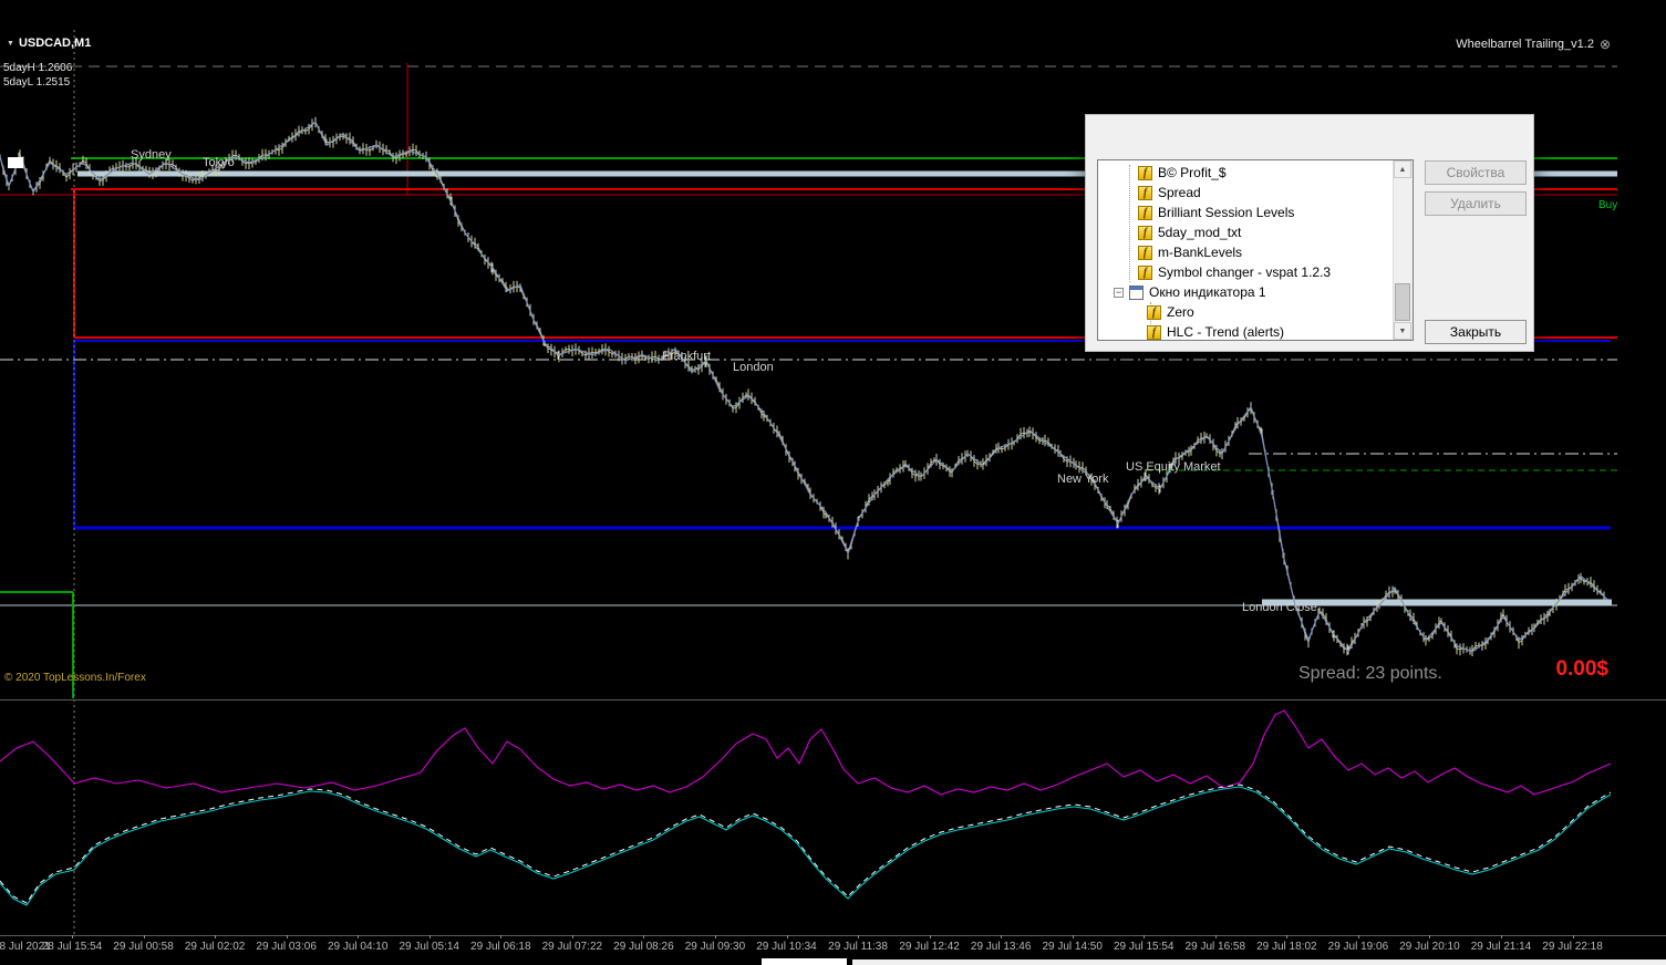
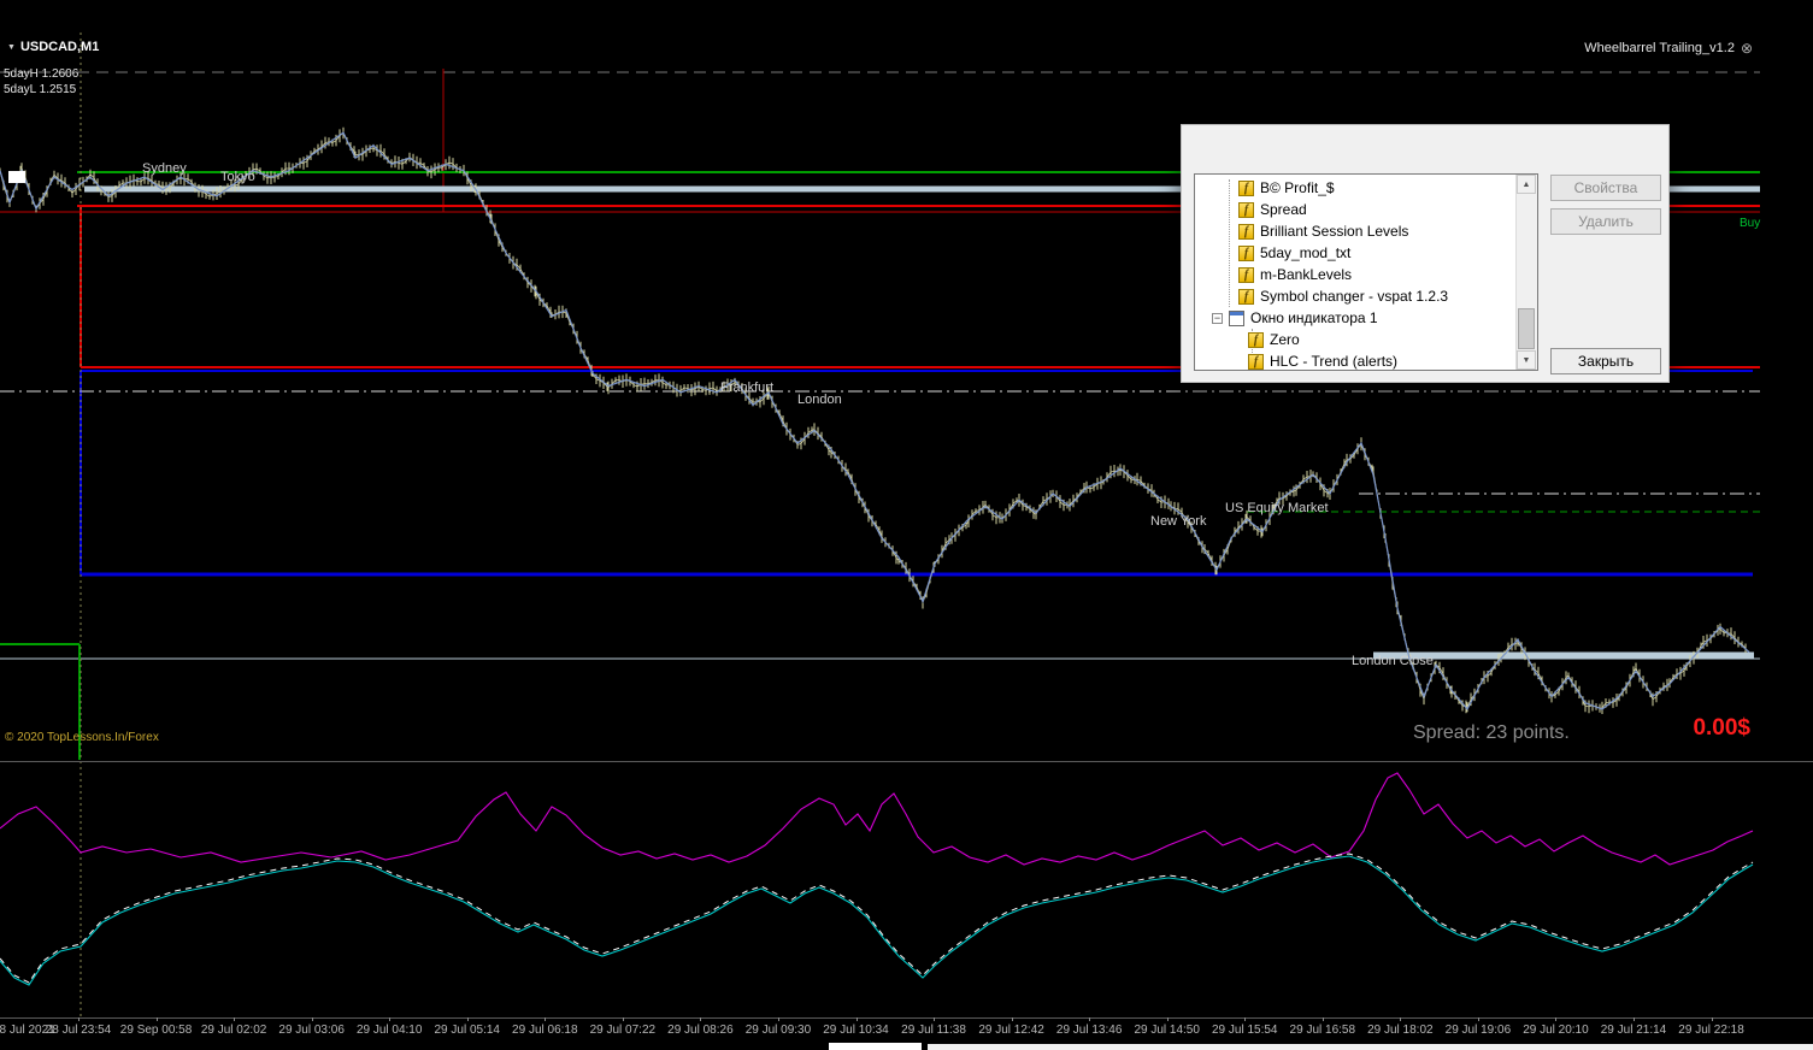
  USDCAD,M1
  Wheelbarrel Trailing_v1.2
  ⊗
  5dayH 1.2606
  5dayL 1.2515
  Sydney
  Tokyo
  Frankfurt
  London
  New York
  US Equity Market
  London Close
  © 2020 TopLessons.In/Forex
  Spread: 23 points.
  0.00$
  Buy
  8 Jul 2021
- 28 Jul 15:54
+ 28 Jul 23:54
- 29 Jul 00:58
+ 29 Sep 00:58
  29 Jul 02:02
  29 Jul 03:06
  29 Jul 04:10
  29 Jul 05:14
  29 Jul 06:18
  29 Jul 07:22
  29 Jul 08:26
  29 Jul 09:30
  29 Jul 10:34
  29 Jul 11:38
  29 Jul 12:42
  29 Jul 13:46
  29 Jul 14:50
  29 Jul 15:54
  29 Jul 16:58
  29 Jul 18:02
  29 Jul 19:06
  29 Jul 20:10
  29 Jul 21:14
  29 Jul 22:18
  f
  B© Profit_$
  f
  Spread
  f
  Brilliant Session Levels
  f
  5day_mod_txt
  f
  m-BankLevels
  f
  Symbol changer - vspat 1.2.3
  −
  Окно индикатора 1
  f
  Zero
  f
  HLC - Trend (alerts)
  Свойства
  Удалить
  Закрыть
